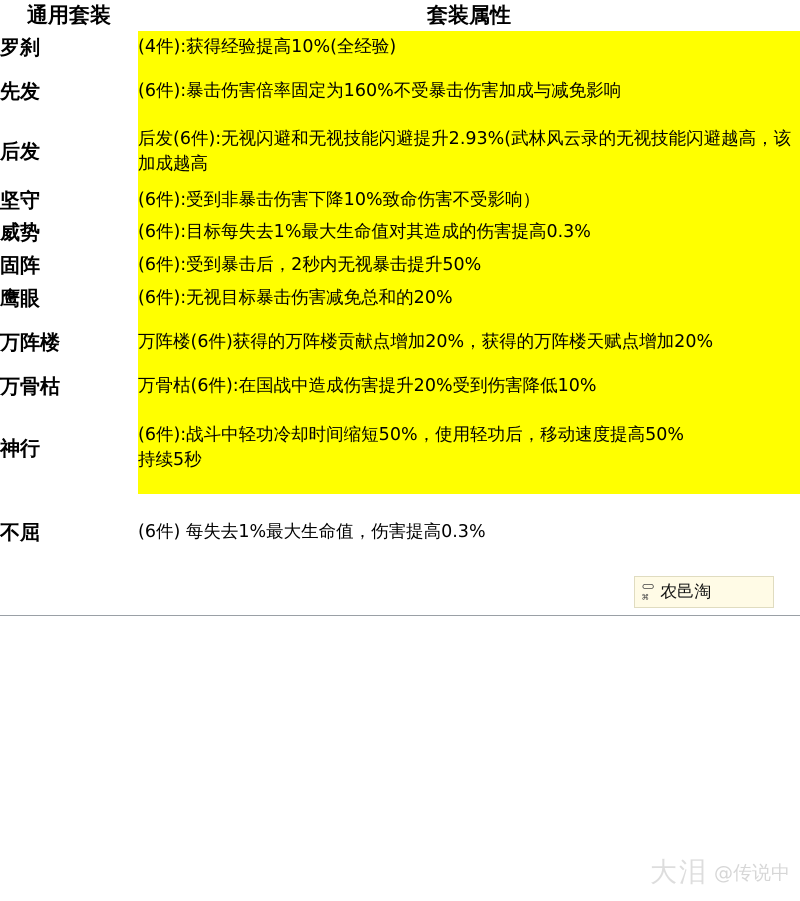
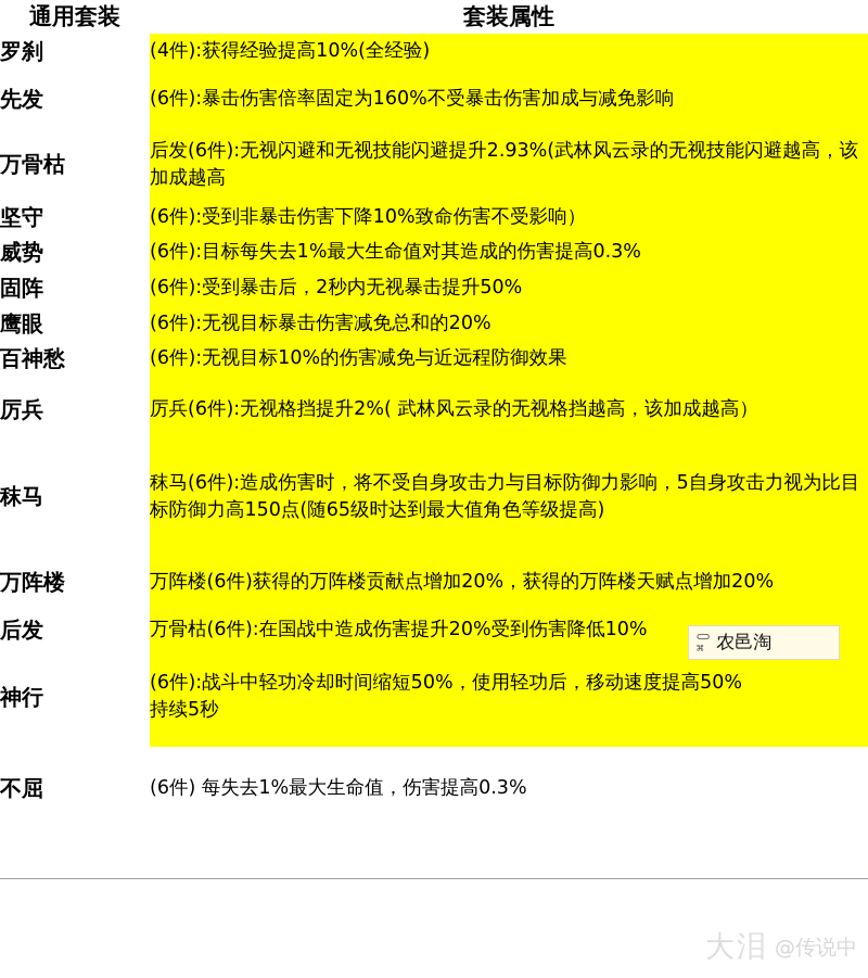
  通用套装	套装属性
  罗刹	(4件):获得经验提高10%(全经验)
  先发	(6件):暴击伤害倍率固定为160%不受暴击伤害加成与减免影响
- 后发	后发(6件):无视闪避和无视技能闪避提升2.93%(武林风云录的无视技能闪避越高，该加成越高
+ 万骨枯	后发(6件):无视闪避和无视技能闪避提升2.93%(武林风云录的无视技能闪避越高，该加成越高
  坚守	(6件):受到非暴击伤害下降10%致命伤害不受影响）
  威势	(6件):目标每失去1%最大生命值对其造成的伤害提高0.3%
  固阵	(6件):受到暴击后，2秒内无视暴击提升50%
  鹰眼	(6件):无视目标暴击伤害减免总和的20%
+ 百神愁	(6件):无视目标10%的伤害减免与近远程防御效果
+ 厉兵	厉兵(6件):无视格挡提升2%( 武林风云录的无视格挡越高，该加成越高）
+ 秣马	秣马(6件):造成伤害时，将不受自身攻击力与目标防御力影响，5自身攻击力视为比目标防御力高150点(随65级时达到最大值角色等级提高)
  万阵楼	万阵楼(6件)获得的万阵楼贡献点增加20%，获得的万阵楼天赋点增加20%
- 万骨枯	万骨枯(6件):在国战中造成伤害提升20%受到伤害降低10%
+ 后发	万骨枯(6件):在国战中造成伤害提升20%受到伤害降低10%
  神行	(6件):战斗中轻功冷却时间缩短50%，使用轻功后，移动速度提高50% 持续5秒
  不屈	(6件) 每失去1%最大生命值，伤害提高0.3%
  ⊂⊃
  ⌘
  农邑淘
  大泪
  @传说中
